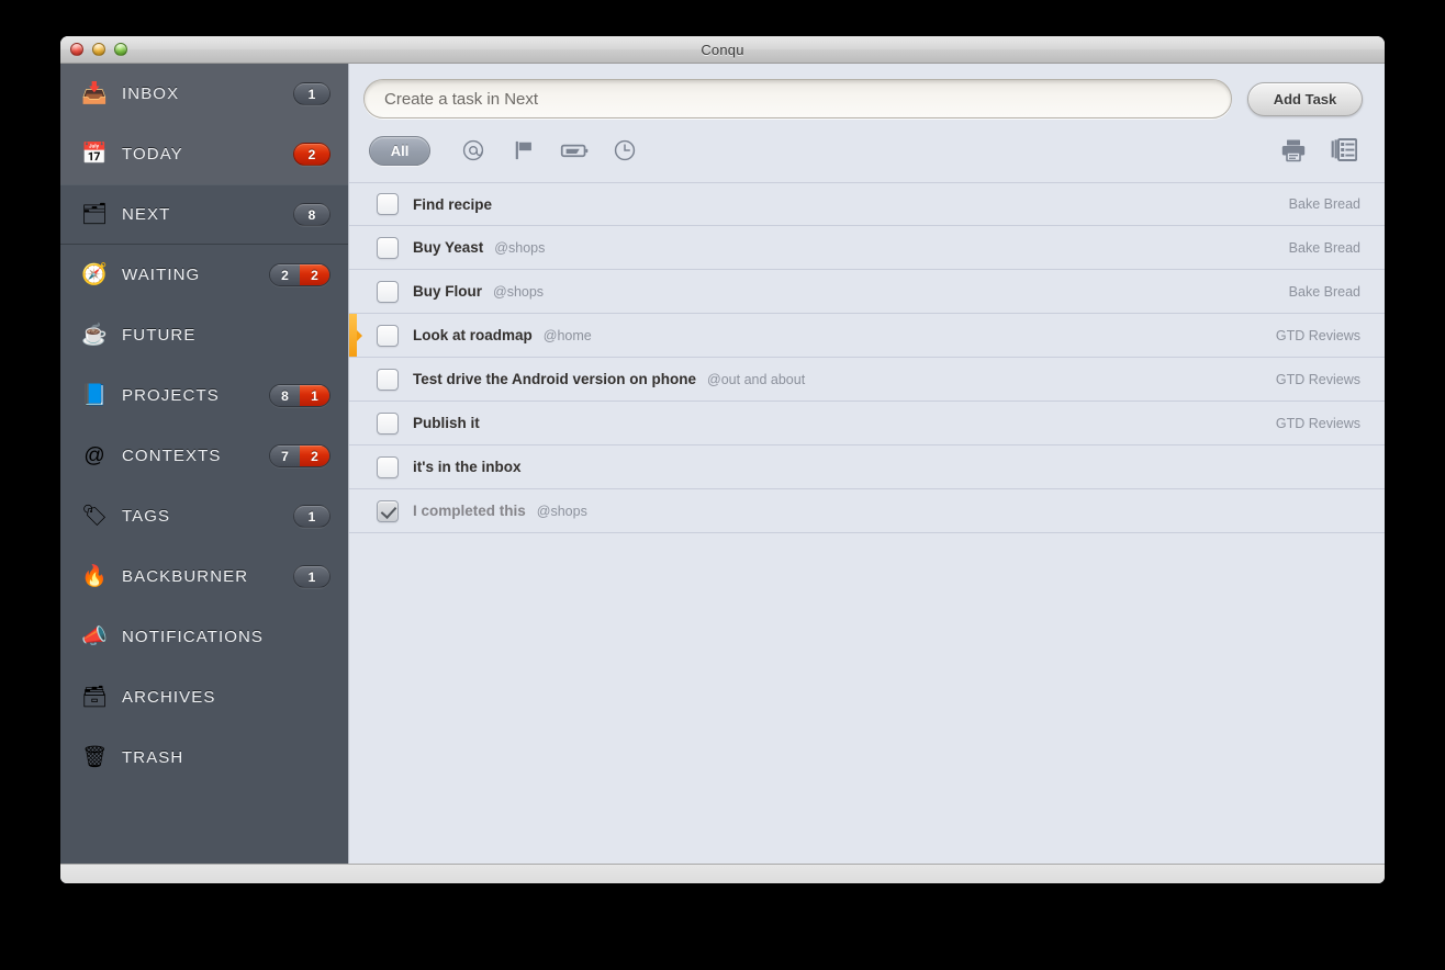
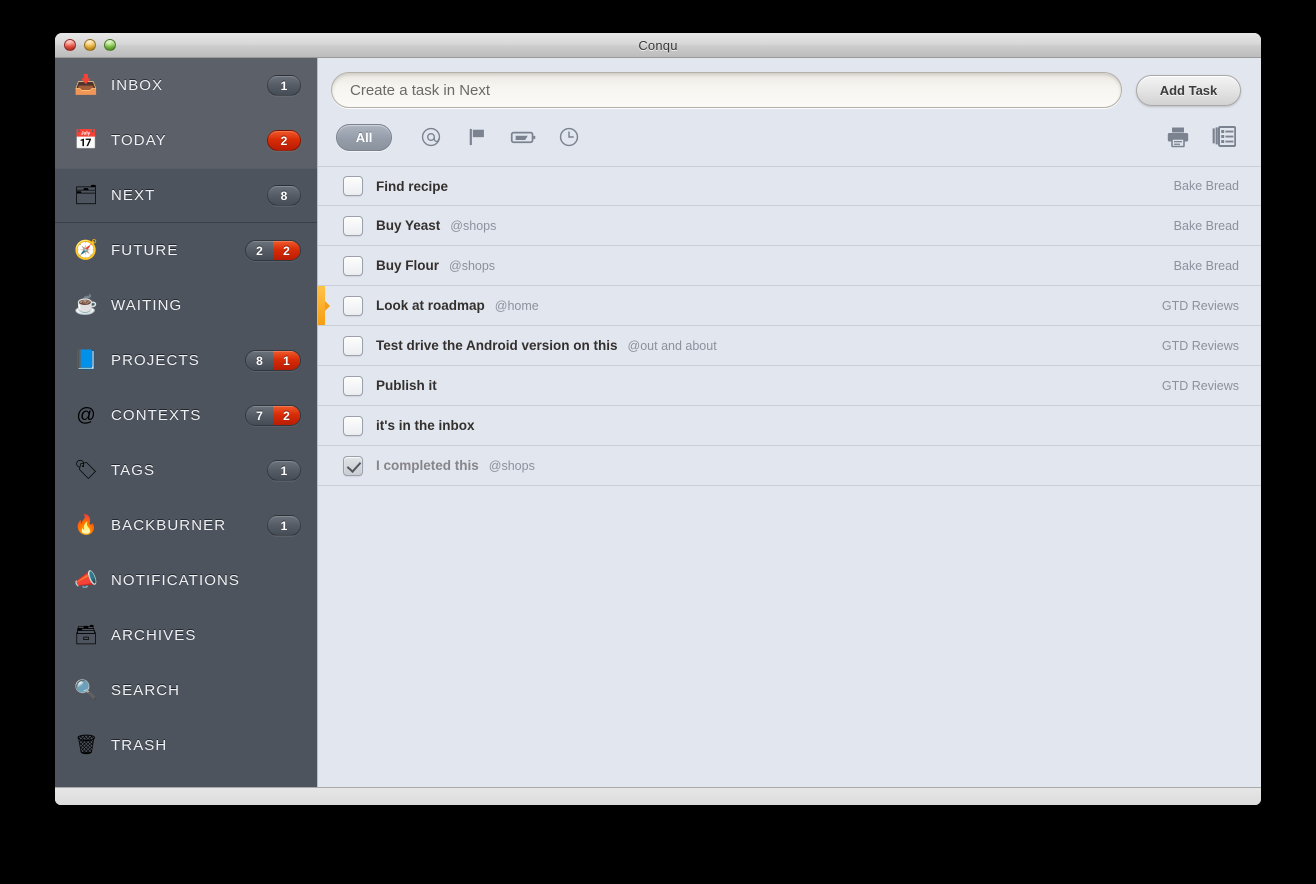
  Conqu
  📥
  INBOX
  1
  📅
  TODAY
  2
  🗂
  NEXT
  8
  🧭
- WAITING
+ FUTURE
  2
  2
  ☕
- FUTURE
+ WAITING
  📘
  PROJECTS
  8
  1
  @
  CONTEXTS
  7
  2
  🏷
  TAGS
  1
  🔥
  BACKBURNER
  1
  📣
  NOTIFICATIONS
  🗃
  ARCHIVES
+ 🔍
+ SEARCH
  🗑
  TRASH
  Create a task in Next
  Add Task
  All
  Find recipe
  Bake Bread
  Buy Yeast
  @shops
  Bake Bread
  Buy Flour
  @shops
  Bake Bread
  Look at roadmap
  @home
  GTD Reviews
- Test drive the Android version on phone
+ Test drive the Android version on this
  @out and about
  GTD Reviews
  Publish it
  GTD Reviews
  it's in the inbox
  I completed this
  @shops
